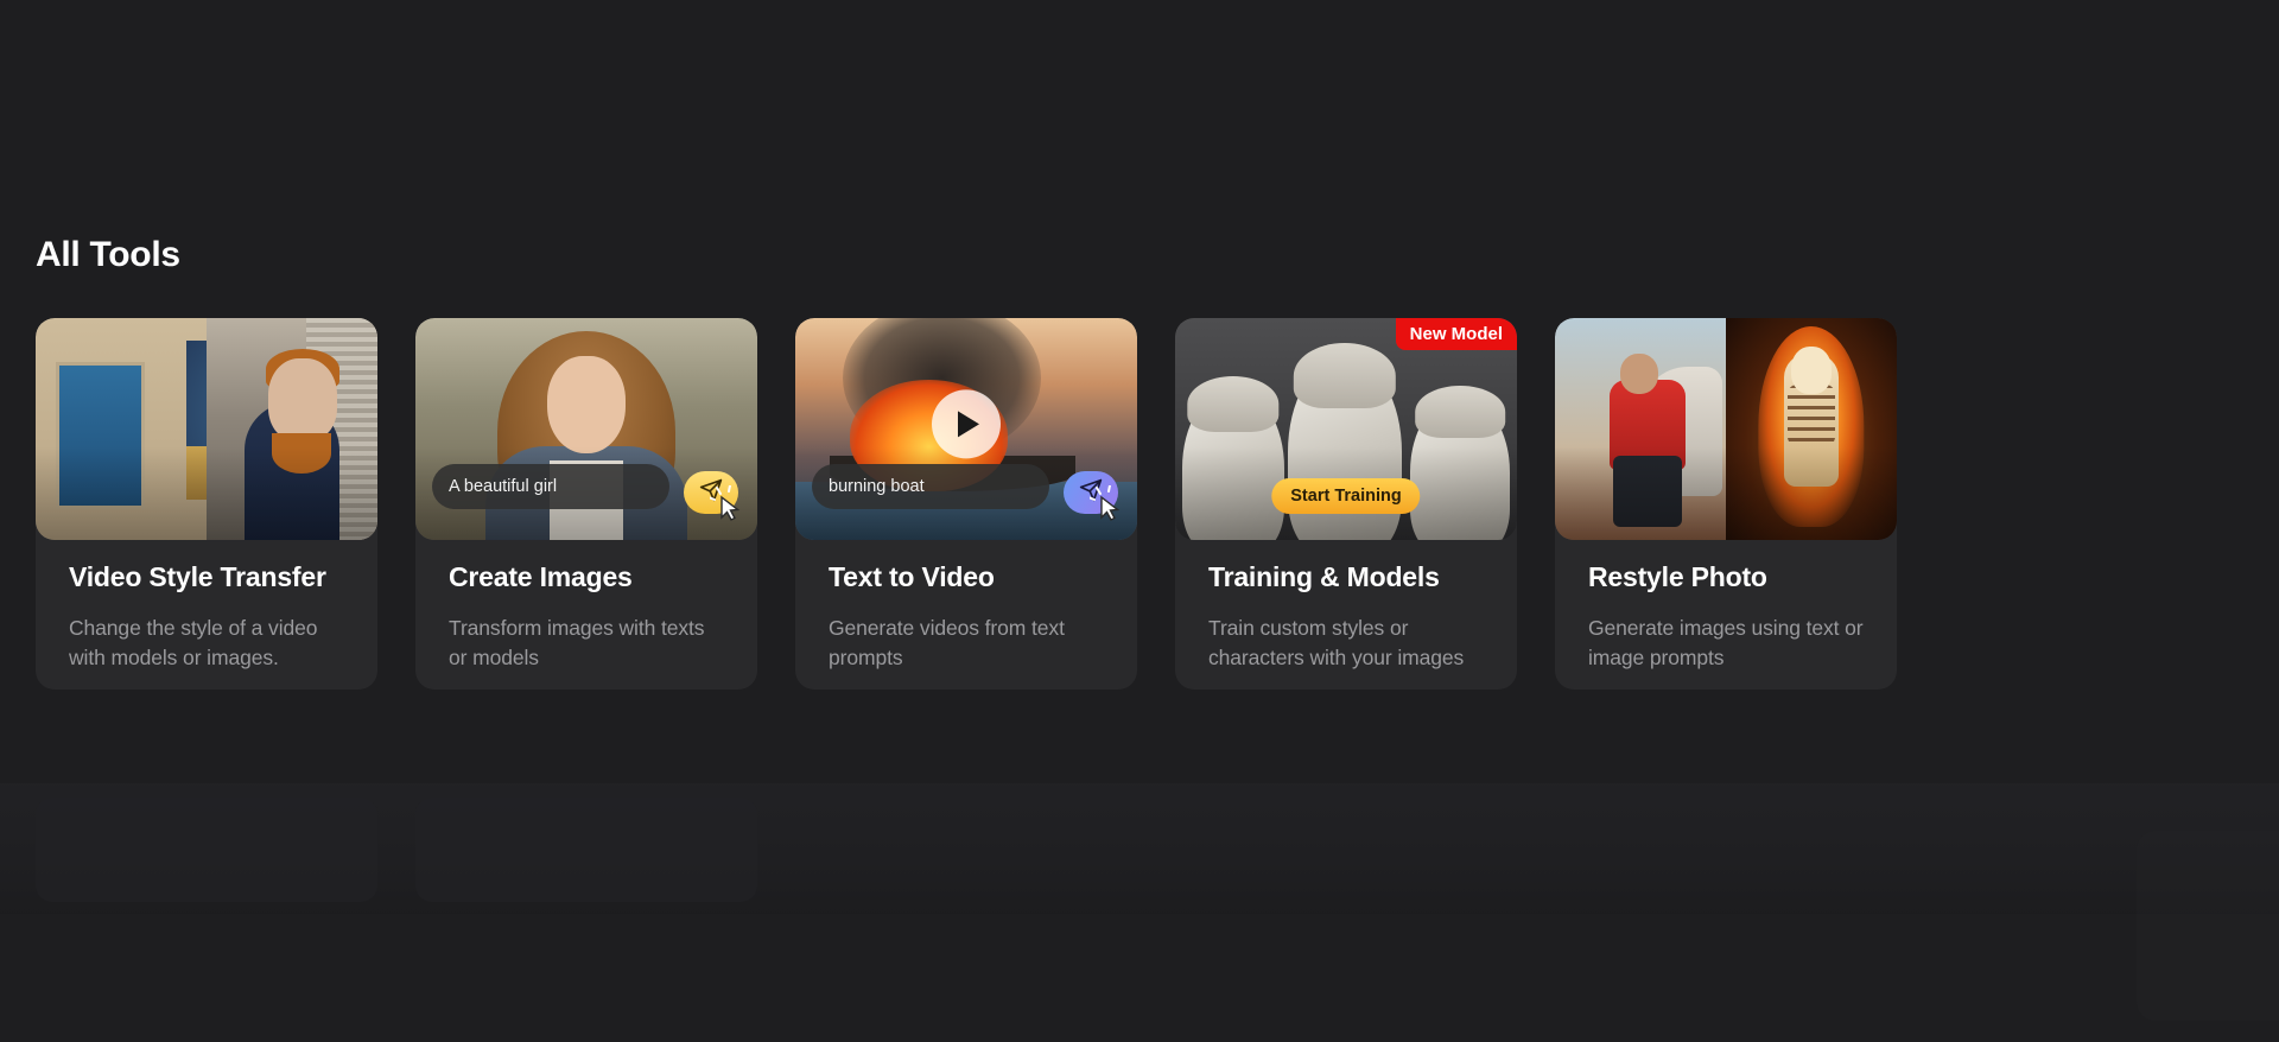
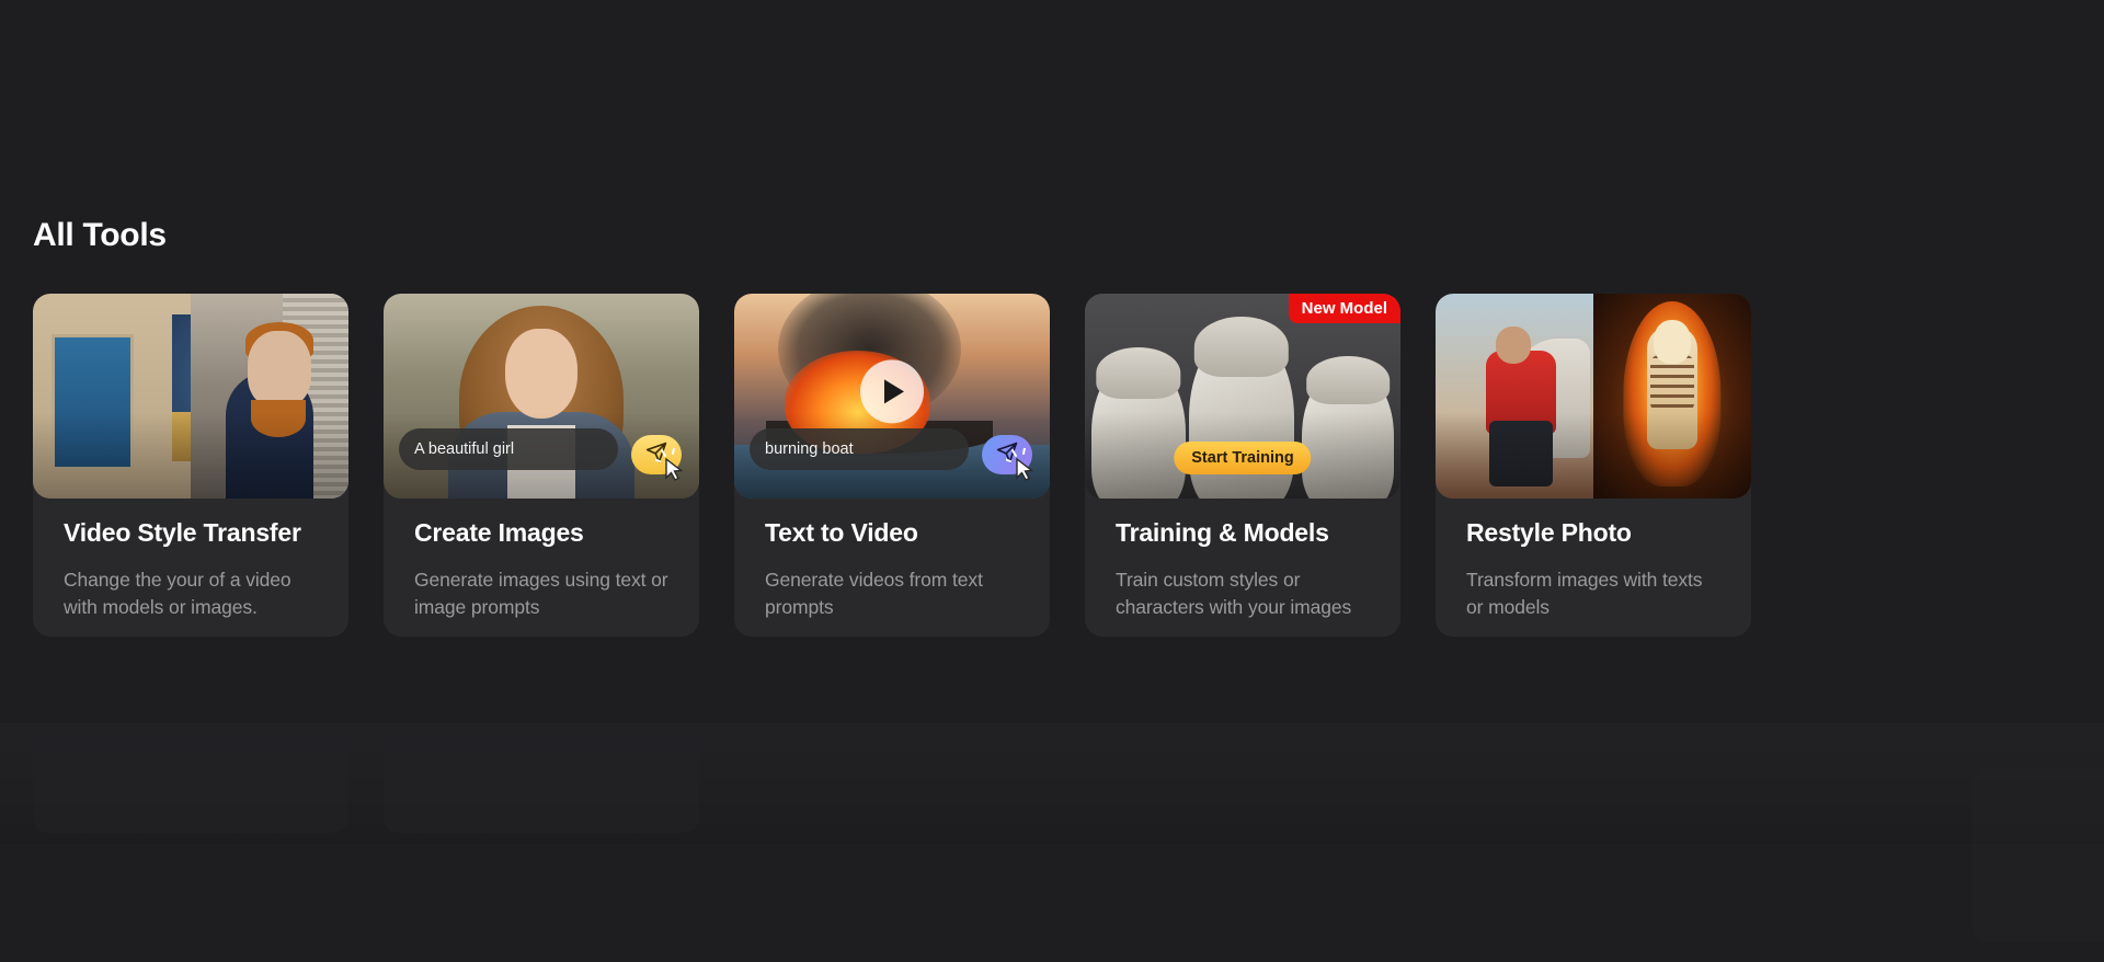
  All Tools
  Video Style Transfer
- Change the style of a video with models or images.
+ Change the your of a video with models or images.
  A beautiful girl
  Create Images
- Transform images with texts or models
+ Generate images using text or image prompts
  burning boat
  Text to Video
  Generate videos from text prompts
  New Model
  Start Training
  Training & Models
  Train custom styles or characters with your images
  Restyle Photo
- Generate images using text or image prompts
+ Transform images with texts or models
